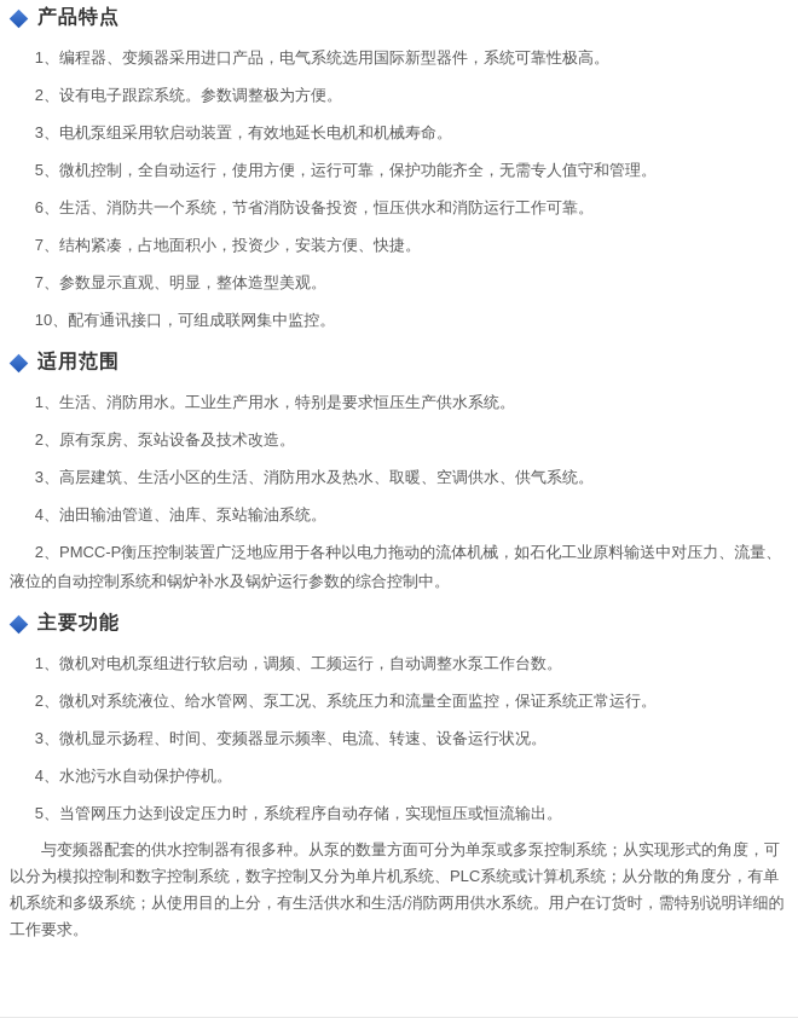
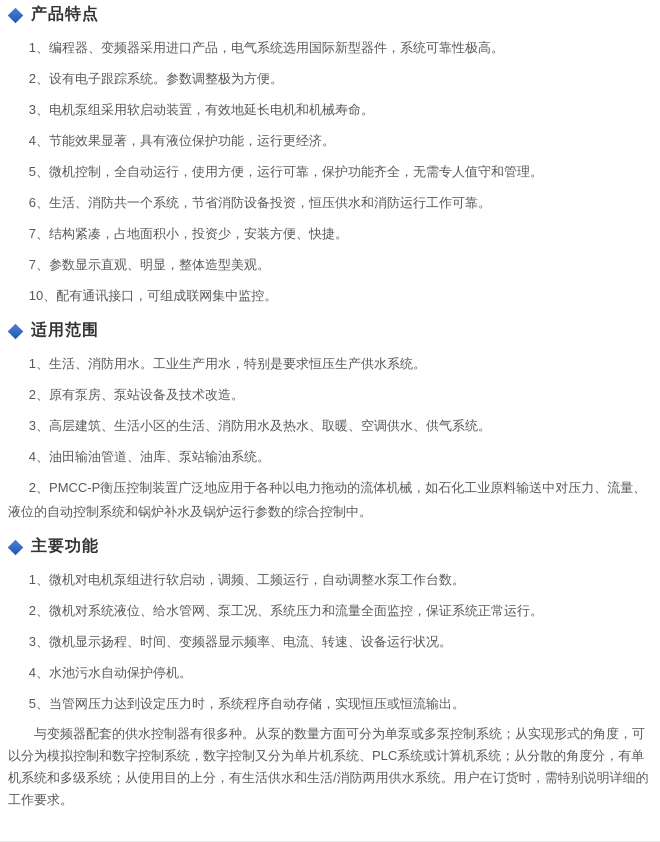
  产品特点
  1、编程器、变频器采用进口产品，电气系统选用国际新型器件，系统可靠性极高。
  2、设有电子跟踪系统。参数调整极为方便。
  3、电机泵组采用软启动装置，有效地延长电机和机械寿命。
+ 4、节能效果显著，具有液位保护功能，运行更经济。
  5、微机控制，全自动运行，使用方便，运行可靠，保护功能齐全，无需专人值守和管理。
  6、生活、消防共一个系统，节省消防设备投资，恒压供水和消防运行工作可靠。
  7、结构紧凑，占地面积小，投资少，安装方便、快捷。
  7、参数显示直观、明显，整体造型美观。
  10、配有通讯接口，可组成联网集中监控。
  适用范围
  1、生活、消防用水。工业生产用水，特别是要求恒压生产供水系统。
  2、原有泵房、泵站设备及技术改造。
  3、高层建筑、生活小区的生活、消防用水及热水、取暖、空调供水、供气系统。
  4、油田输油管道、油库、泵站输油系统。
  2、PMCC-P衡压控制装置广泛地应用于各种以电力拖动的流体机械，如石化工业原料输送中对压力、流量、液位的自动控制系统和锅炉补水及锅炉运行参数的综合控制中。
  主要功能
  1、微机对电机泵组进行软启动，调频、工频运行，自动调整水泵工作台数。
  2、微机对系统液位、给水管网、泵工况、系统压力和流量全面监控，保证系统正常运行。
  3、微机显示扬程、时间、变频器显示频率、电流、转速、设备运行状况。
  4、水池污水自动保护停机。
  5、当管网压力达到设定压力时，系统程序自动存储，实现恒压或恒流输出。
  与变频器配套的供水控制器有很多种。从泵的数量方面可分为单泵或多泵控制系统；从实现形式的角度，可以分为模拟控制和数字控制系统，数字控制又分为单片机系统、PLC系统或计算机系统；从分散的角度分，有单机系统和多级系统；从使用目的上分，有生活供水和生活/消防两用供水系统。用户在订货时，需特别说明详细的工作要求。
